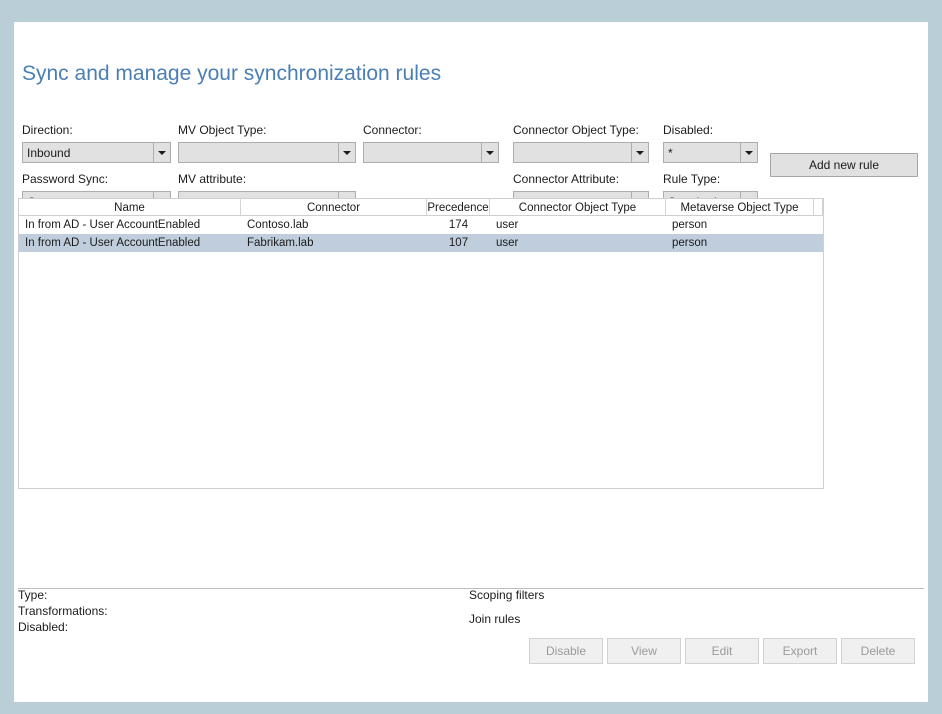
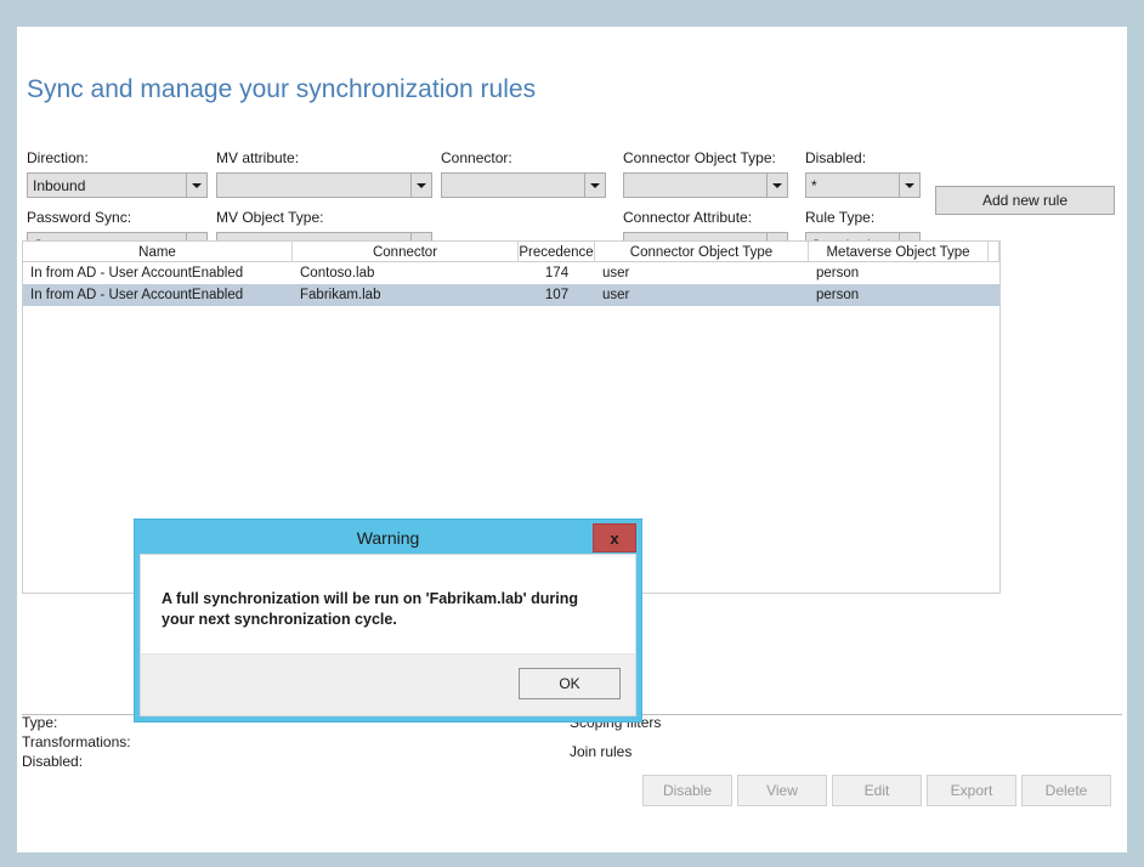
  Sync and manage your synchronization rules
  Direction:
- MV Object Type:
+ MV attribute:
  Connector:
  Connector Object Type:
  Disabled:
  Inbound
  *
  Password Sync:
- MV attribute:
+ MV Object Type:
  Connector Attribute:
  Rule Type:
  Add new rule
  Name
  Connector
  Precedence
  Connector Object Type
  Metaverse Object Type
  In from AD - User AccountEnabled
  Contoso.lab
  174
  user
  person
  In from AD - User AccountEnabled
  Fabrikam.lab
  107
  user
  person
  Type:
  Transformations:
  Disabled:
  Scoping filters
  Join rules
  Disable
  View
  Edit
  Export
  Delete
+ Warning
+ x
+ A full synchronization will be run on 'Fabrikam.lab' during your next synchronization cycle.
+ OK
